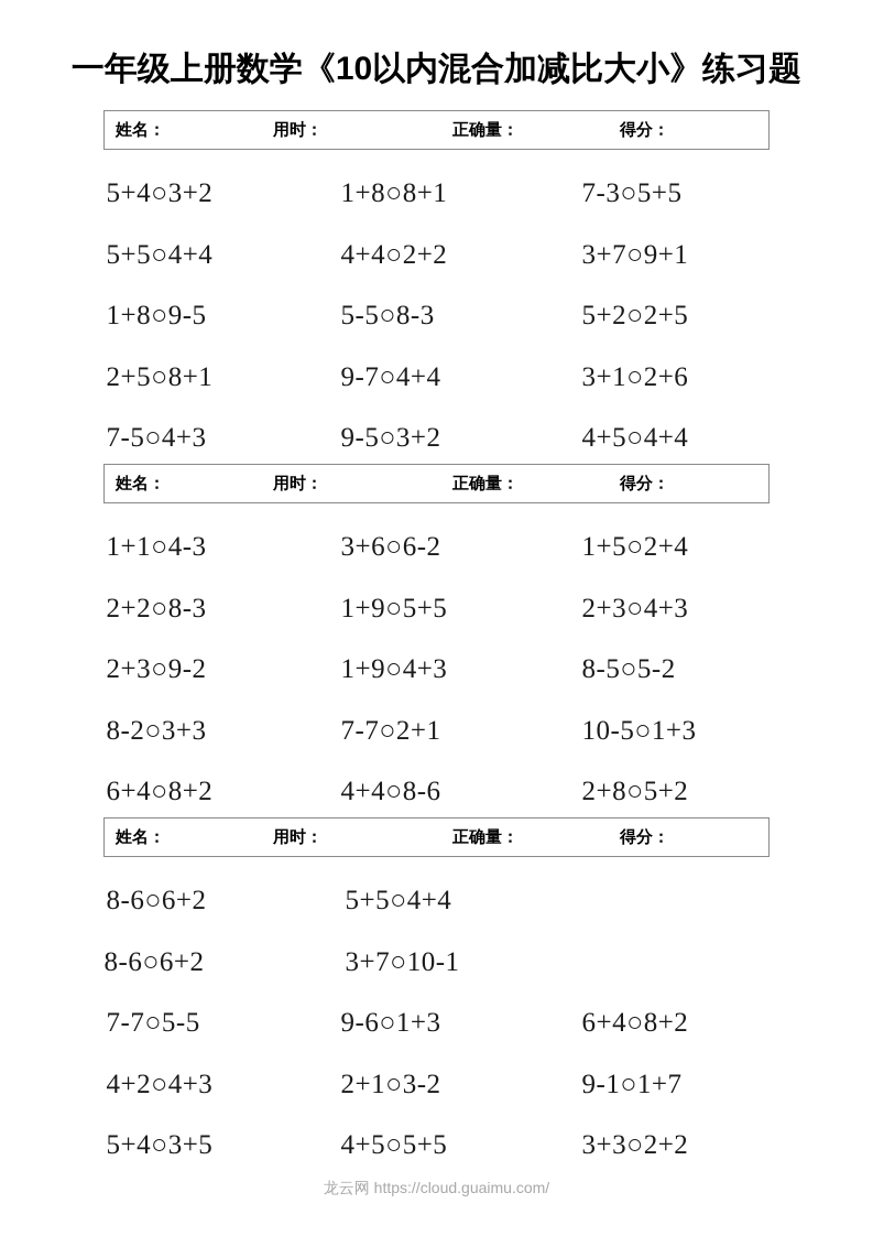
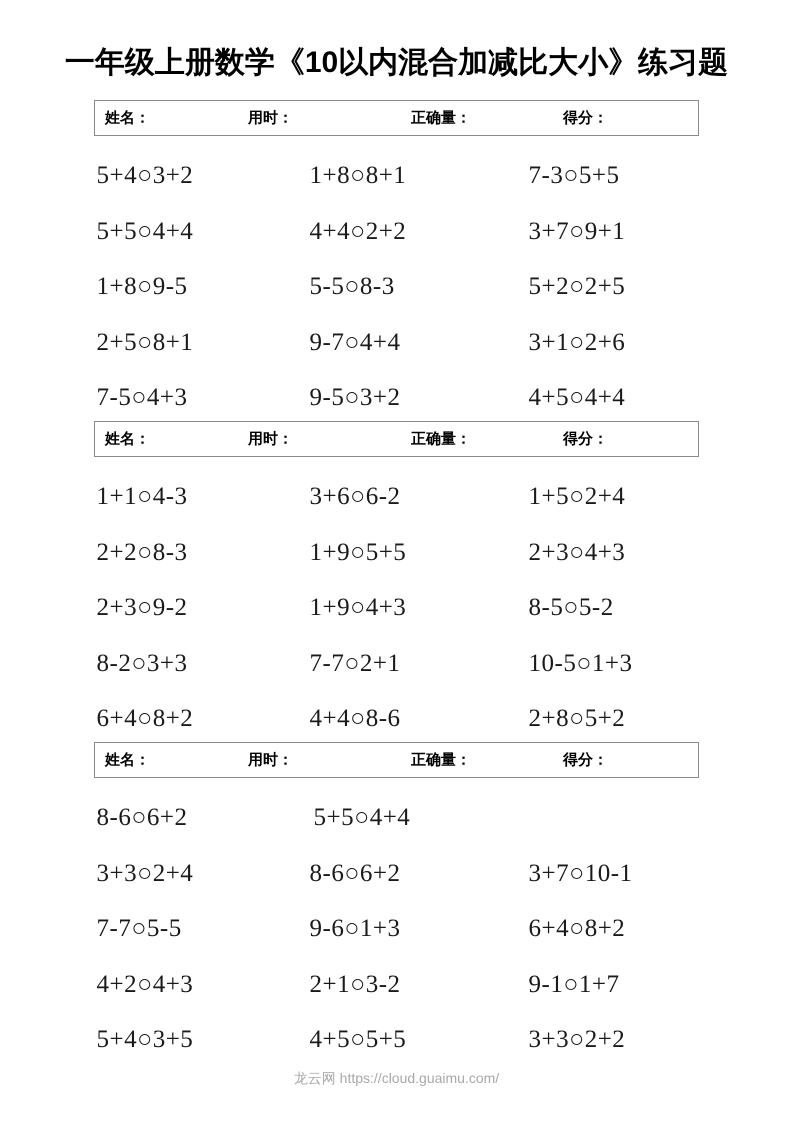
  一年级上册数学《10以内混合加减比大小》练习题
  姓名：
  用时：
  正确量：
  得分：
  5+4○3+2
  1+8○8+1
  7-3○5+5
  5+5○4+4
  4+4○2+2
  3+7○9+1
  1+8○9-5
  5-5○8-3
  5+2○2+5
  2+5○8+1
  9-7○4+4
  3+1○2+6
  7-5○4+3
  9-5○3+2
  4+5○4+4
  姓名：
  用时：
  正确量：
  得分：
  1+1○4-3
  3+6○6-2
  1+5○2+4
  2+2○8-3
  1+9○5+5
  2+3○4+3
  2+3○9-2
  1+9○4+3
  8-5○5-2
  8-2○3+3
  7-7○2+1
  10-5○1+3
  6+4○8+2
  4+4○8-6
  2+8○5+2
  姓名：
  用时：
  正确量：
  得分：
  8-6○6+2
  5+5○4+4
+ 3+3○2+4
  8-6○6+2
  3+7○10-1
  7-7○5-5
  9-6○1+3
  6+4○8+2
  4+2○4+3
  2+1○3-2
  9-1○1+7
  5+4○3+5
  4+5○5+5
  3+3○2+2
  龙云网 https://cloud.guaimu.com/
